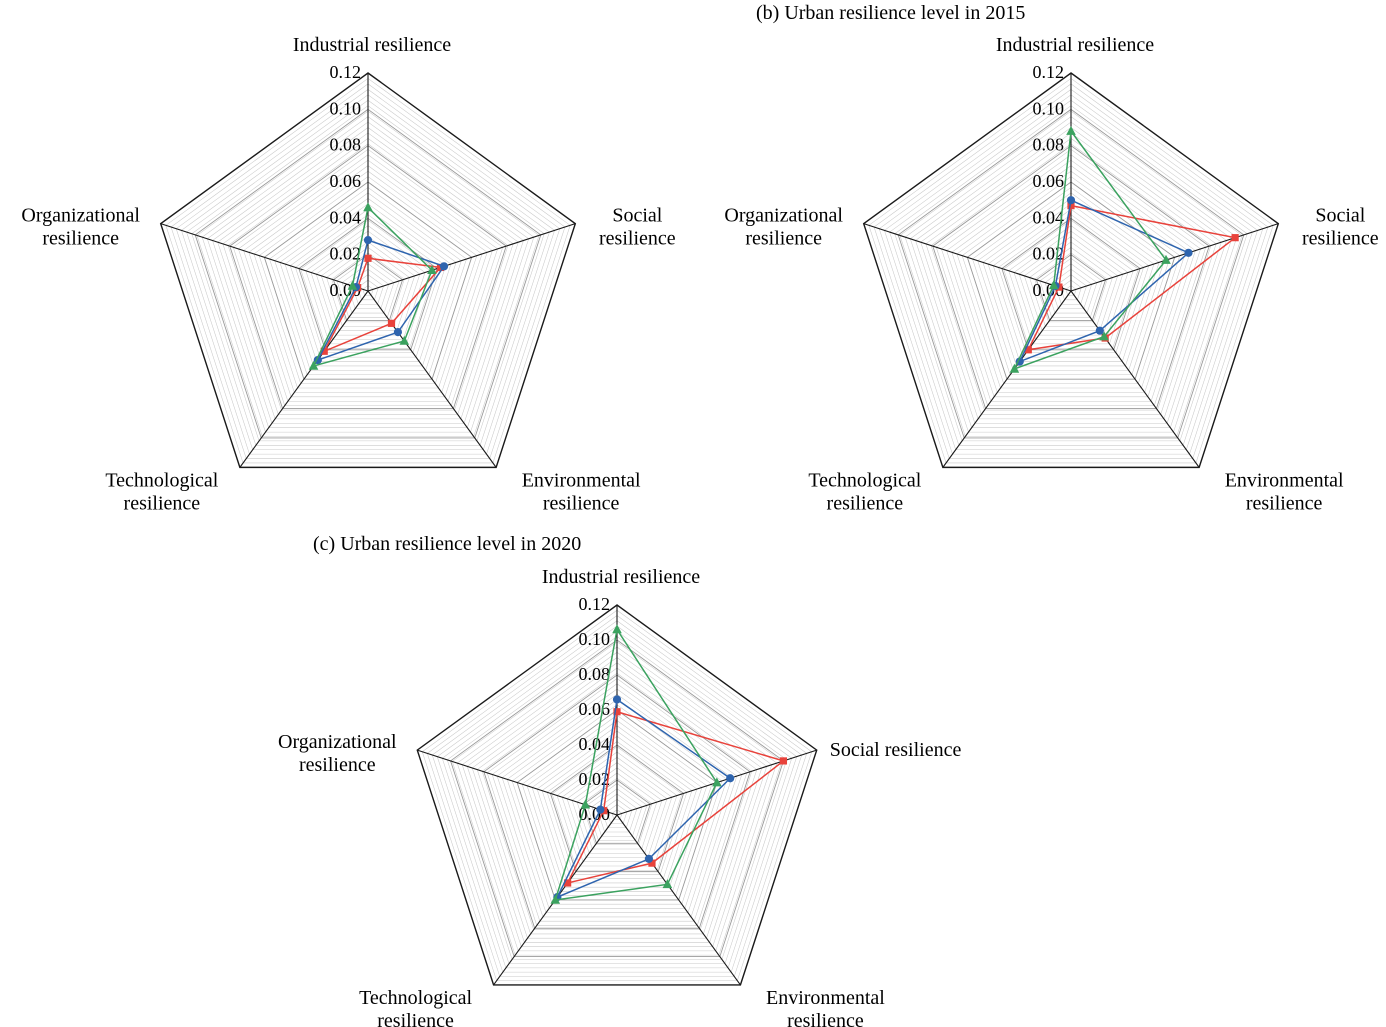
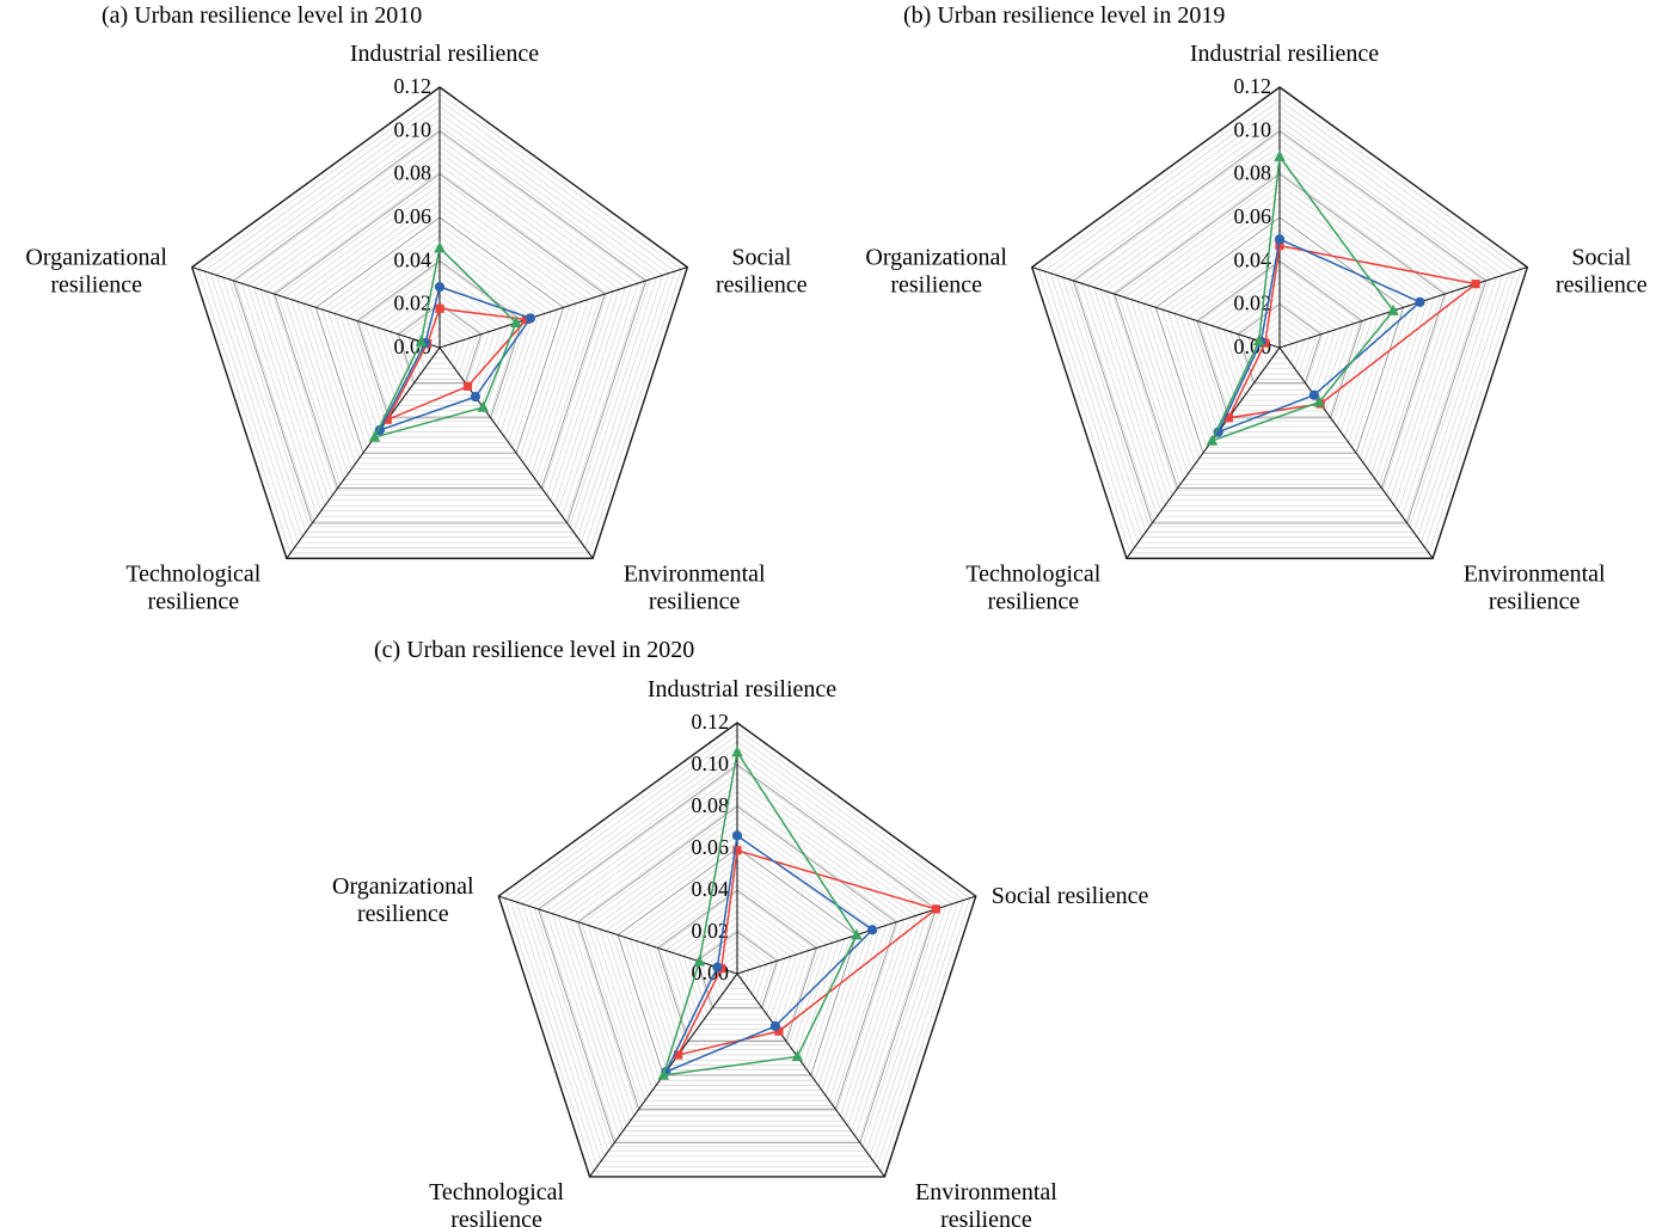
+ (a) Urban resilience level in 2010
- (b) Urban resilience level in 2015
+ (b) Urban resilience level in 2019
  (c) Urban resilience level in 2020
  0.0
  0.02
  0.04
  0.06
  0.08
  0.10
  0.12
  Industrial resilience
  Social
  resilience
  Environmental
  resilience
  Technological
  resilience
  Organizational
  resilience
  0.0
  0.02
  0.04
  0.06
  0.08
  0.10
  0.12
  Industrial resilience
  Social
  resilience
  Environmental
  resilience
  Technological
  resilience
  Organizational
  resilience
  0.4
  0.06
  0.08
  0.10
  0.12
  Industrial resilience
  Social resilience
  Environmental
  resilience
  Technological
  resilience
  Organizational
  resilience
